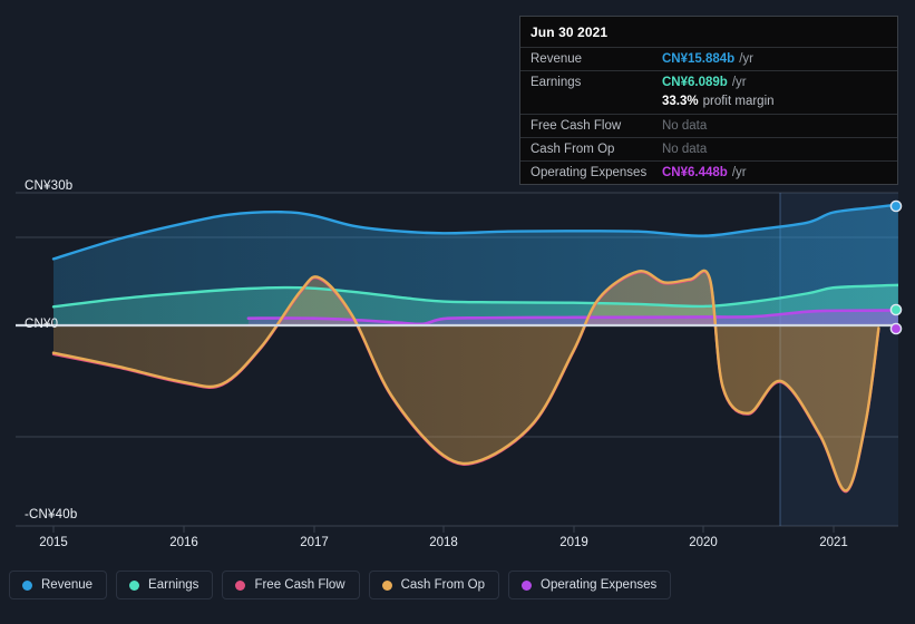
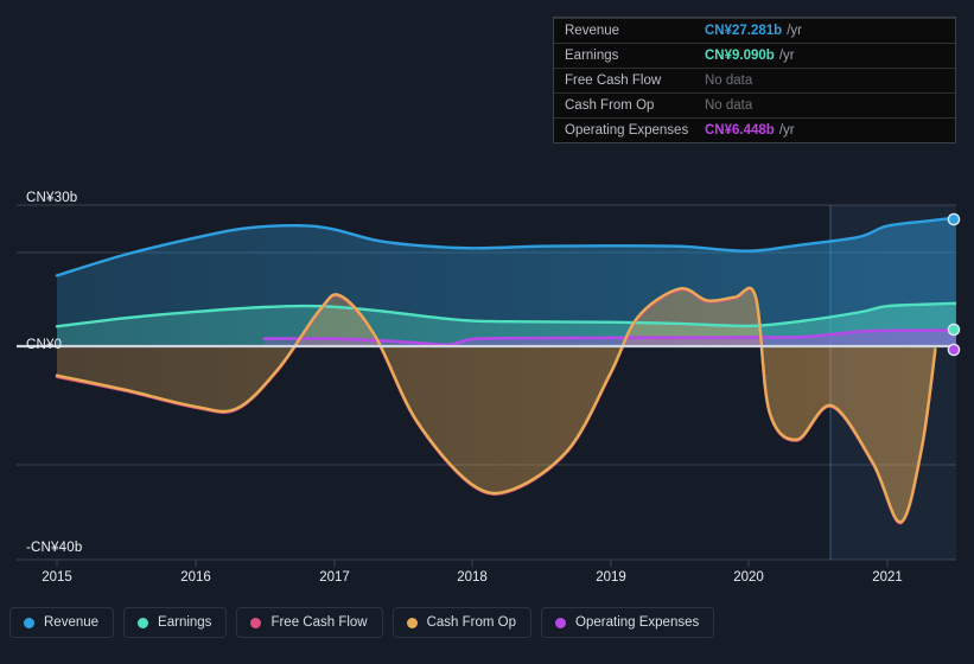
  CN¥30b
  CN¥0
  -CN¥40b
  2015
  2016
  2017
  2018
  2019
  2020
  2021
- Jun 30 2021
  Revenue
- CN¥15.884b
+ CN¥27.281b
  /yr
  Earnings
- CN¥6.089b
+ CN¥9.090b
  /yr
- 33.3%
- profit margin
  Free Cash Flow
  No data
  Cash From Op
  No data
  Operating Expenses
  CN¥6.448b
  /yr
  Revenue
  Earnings
  Free Cash Flow
  Cash From Op
  Operating Expenses
